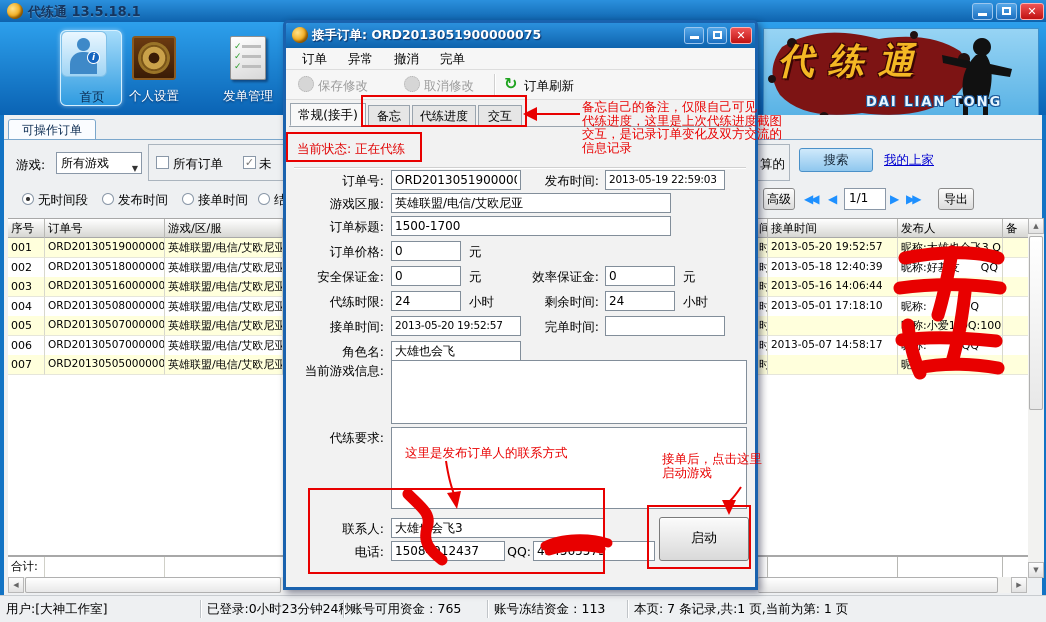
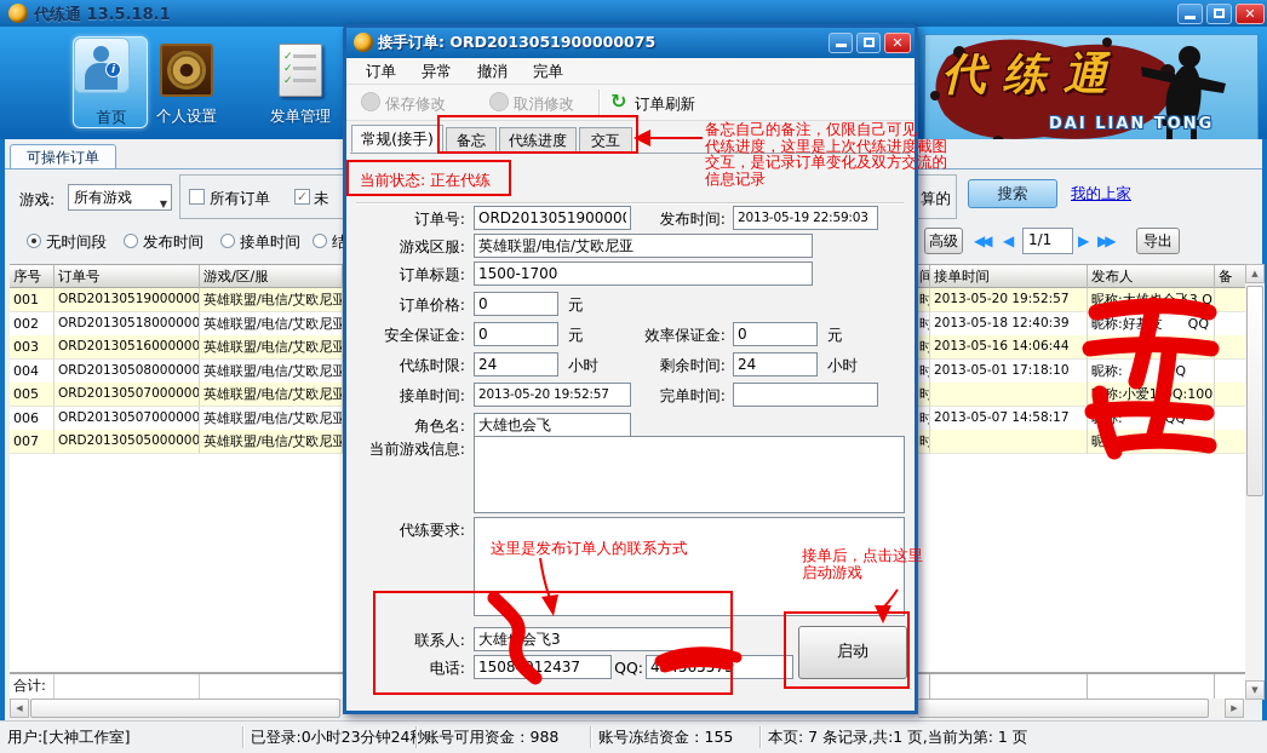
  代练通 13.5.18.1
  ✕
  i
  首页
  个人设置
  ✓
  ✓
  ✓
  发单管理
  代练通
  DAI LIAN TONG
  可操作订单
  游戏:
  所有游戏
  ▼
  所有订单
  ✓
  未
  无时间段
  发布时间
  接单时间
  算的
  搜索
  我的上家
  高级
  ◀◀
  ◀
  1/1
  ▶
  ▶▶
  导出
  序号
  订单号
  游戏/区/服
  001
  ORD20130519000000
  英雄联盟/电信/艾欧尼亚
  002
  ORD20130518000000
  英雄联盟/电信/艾欧尼亚
  003
  ORD20130516000000
  英雄联盟/电信/艾欧尼亚
  004
  ORD20130508000000
  英雄联盟/电信/艾欧尼亚
  005
  ORD20130507000000
  英雄联盟/电信/艾欧尼亚
  006
  ORD20130507000000
  英雄联盟/电信/艾欧尼亚
  007
  ORD20130505000000
  英雄联盟/电信/艾欧尼亚
  合计:
  ◀
  间
  接单时间
  发布人
  备
  时
  2013-05-20 19:52:57
  时
  2013-05-18 12:40:39
  昵称:好 QQ
  时
  2013-05-16 14:06:44
  时
  2013-05-01 17:18:10
  昵称:Q
  时
  称:小爱1Q:100
  时
  2013-05-07 14:58:17
  时
  ▲
  ▼
  ▶
  用户:[大神工作室]
  已登录:0小时23分钟24秒
- 账号可用资金：765
+ 账号可用资金：988
- 账号冻结资金：113
+ 账号冻结资金：155
  本页: 7 条记录,共:1 页,当前为第: 1 页
  接手订单: ORD2013051900000075
  ✕
  订单
  异常
  撤消
  完单
  保存修改
  取消修改
  ↻
  订单刷新
  常规(接手)
  备忘
  代练进度
  交互
  当前状态: 正在代练
  订单号:
  ORD201305190000
  发布时间:
  2013-05-19 22:59:03
  游戏区服:
  英雄联盟/电信/艾欧尼亚
  订单标题:
  1500-1700
  订单价格:
  0
  元
  安全保证金:
  0
  元
  效率保证金:
  0
  元
  代练时限:
  24
  小时
  剩余时间:
  24
  小时
  接单时间:
  2013-05-20 19:52:57
  完单时间:
  角色名:
  大雄也会飞
  当前游戏信息:
  代练要求:
  联系人:
  大雄会飞3
  电话:
  150812437
  QQ:
  启动
  备忘自己的备注，仅限自己可见
  代练进度，这里是上次代练进度截图
  交互，是记录订单变化及双方交流的
  信息记录
  这里是发布订单人的联系方式
  接单后，点击这里
  启动游戏
